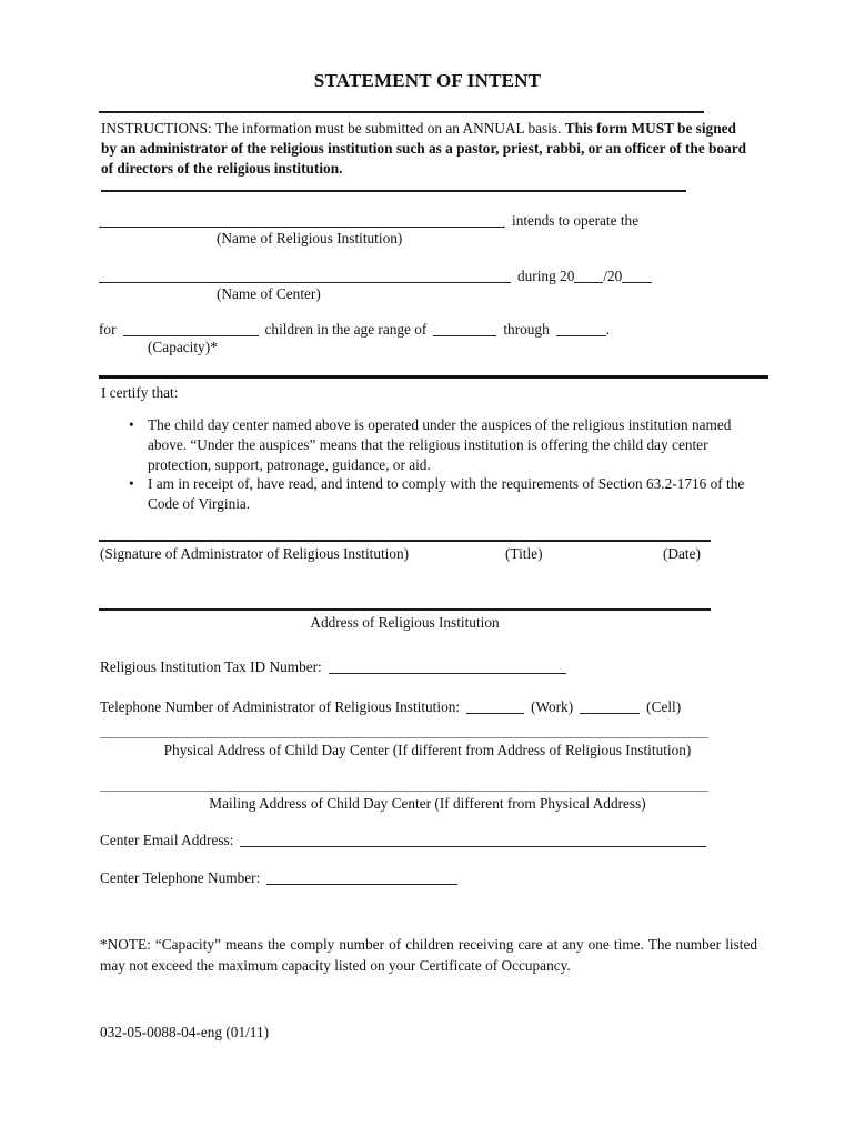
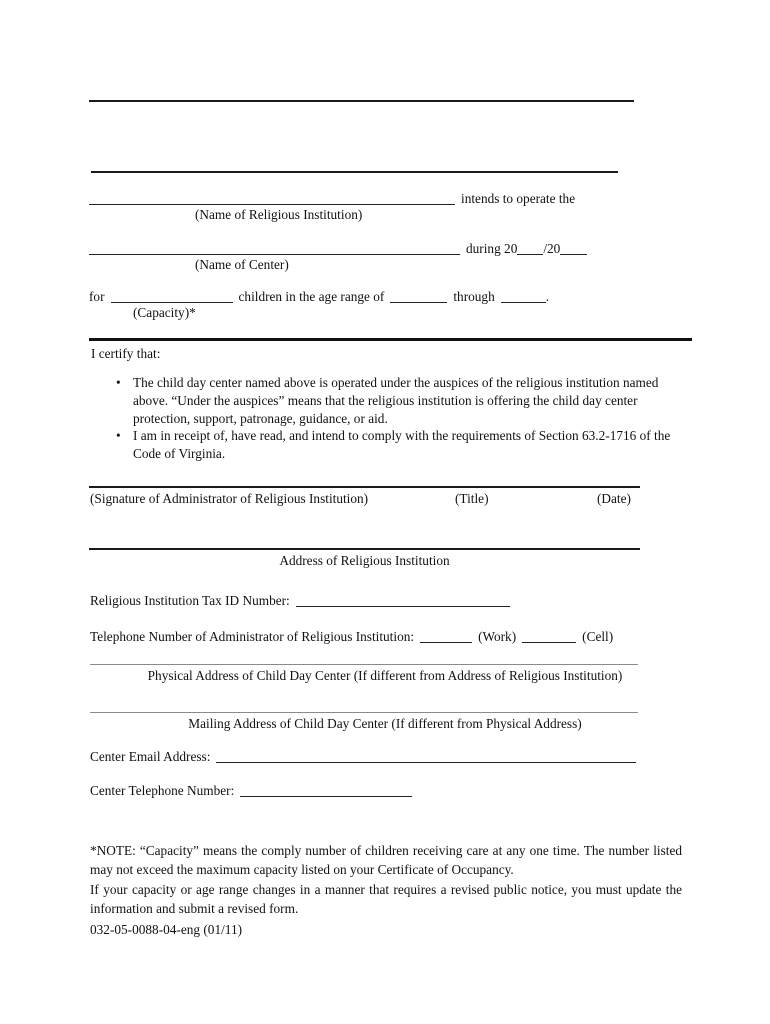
- STATEMENT OF INTENT
- INSTRUCTIONS: The information must be submitted on an ANNUAL basis. This form MUST be signed by an administrator of the religious institution such as a pastor, priest, rabbi, or an officer of the board of directors of the religious institution.
  intends to operate the
  (Name of Religious Institution)
  during 20 /20
  (Name of Center)
  for children in the age range of through .
  (Capacity)*
  I certify that:
  •
  The child day center named above is operated under the auspices of the religious institution named above. “Under the auspices” means that the religious institution is offering the child day center protection, support, patronage, guidance, or aid.
  •
  I am in receipt of, have read, and intend to comply with the requirements of Section 63.2-1716 of the Code of Virginia.
  (Signature of Administrator of Religious Institution)
  (Title)
  (Date)
  Address of Religious Institution
  Religious Institution Tax ID Number:
  Telephone Number of Administrator of Religious Institution: (Work) (Cell)
  Physical Address of Child Day Center (If different from Address of Religious Institution)
  Mailing Address of Child Day Center (If different from Physical Address)
  Center Email Address:
  Center Telephone Number:
  *NOTE: “Capacity” means the comply number of children receiving care at any one time. The number listed may not exceed the maximum capacity listed on your Certificate of Occupancy.
+ If your capacity or age range changes in a manner that requires a revised public notice, you must update the information and submit a revised form.
  032-05-0088-04-eng (01/11)
